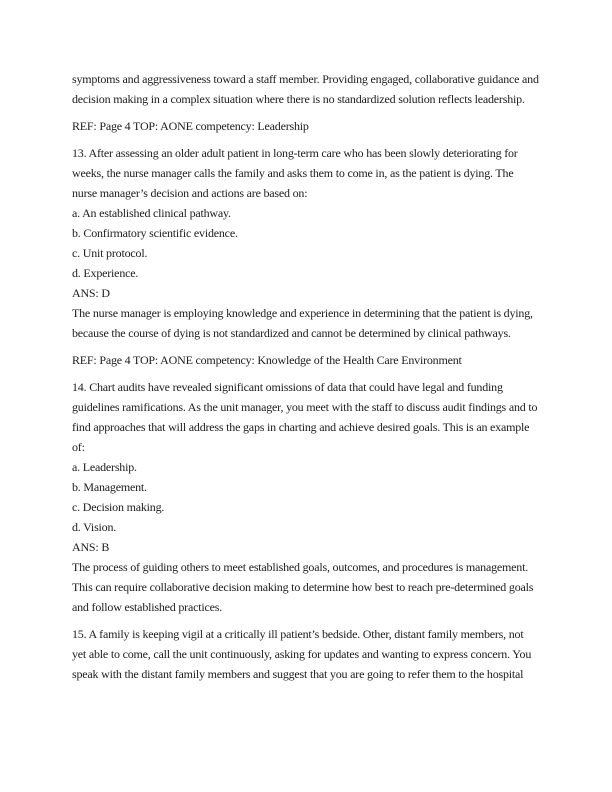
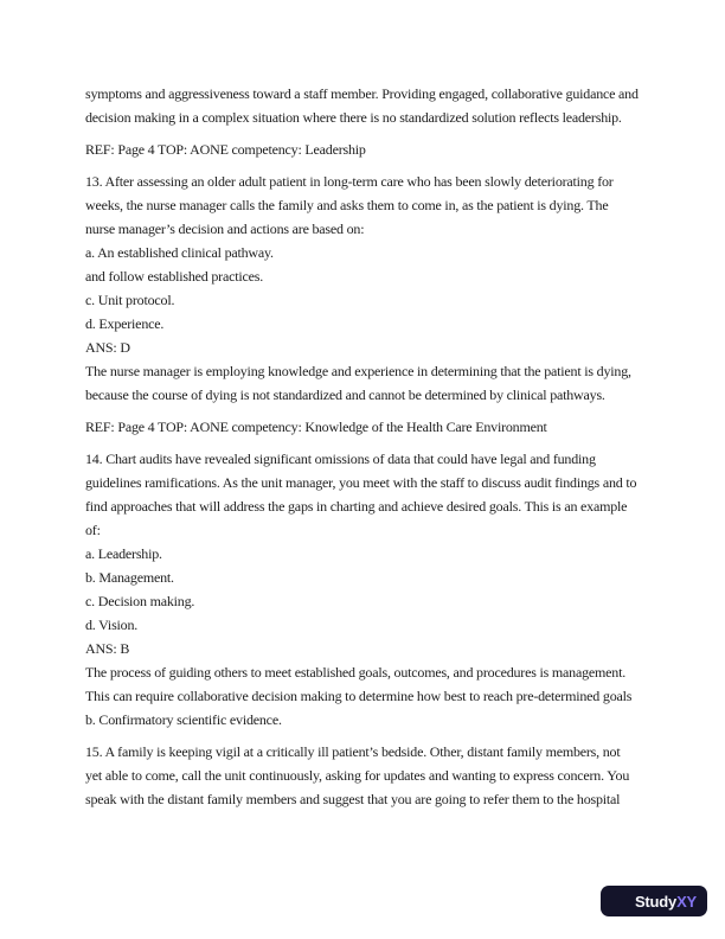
  symptoms and aggressiveness toward a staff member. Providing engaged, collaborative guidance and
  decision making in a complex situation where there is no standardized solution reflects leadership.
  REF: Page 4 TOP: AONE competency: Leadership
  13. After assessing an older adult patient in long-term care who has been slowly deteriorating for
  weeks, the nurse manager calls the family and asks them to come in, as the patient is dying. The
  nurse manager’s decision and actions are based on:
  a. An established clinical pathway.
- b. Confirmatory scientific evidence.
+ and follow established practices.
  c. Unit protocol.
  d. Experience.
  ANS: D
  The nurse manager is employing knowledge and experience in determining that the patient is dying,
  because the course of dying is not standardized and cannot be determined by clinical pathways.
  REF: Page 4 TOP: AONE competency: Knowledge of the Health Care Environment
  14. Chart audits have revealed significant omissions of data that could have legal and funding
  guidelines ramifications. As the unit manager, you meet with the staff to discuss audit findings and to
  find approaches that will address the gaps in charting and achieve desired goals. This is an example
  of:
  a. Leadership.
  b. Management.
  c. Decision making.
  d. Vision.
  ANS: B
  The process of guiding others to meet established goals, outcomes, and procedures is management.
  This can require collaborative decision making to determine how best to reach pre-determined goals
- and follow established practices.
+ b. Confirmatory scientific evidence.
  15. A family is keeping vigil at a critically ill patient’s bedside. Other, distant family members, not
  yet able to come, call the unit continuously, asking for updates and wanting to express concern. You
  speak with the distant family members and suggest that you are going to refer them to the hospital
+ Study
+ XY
